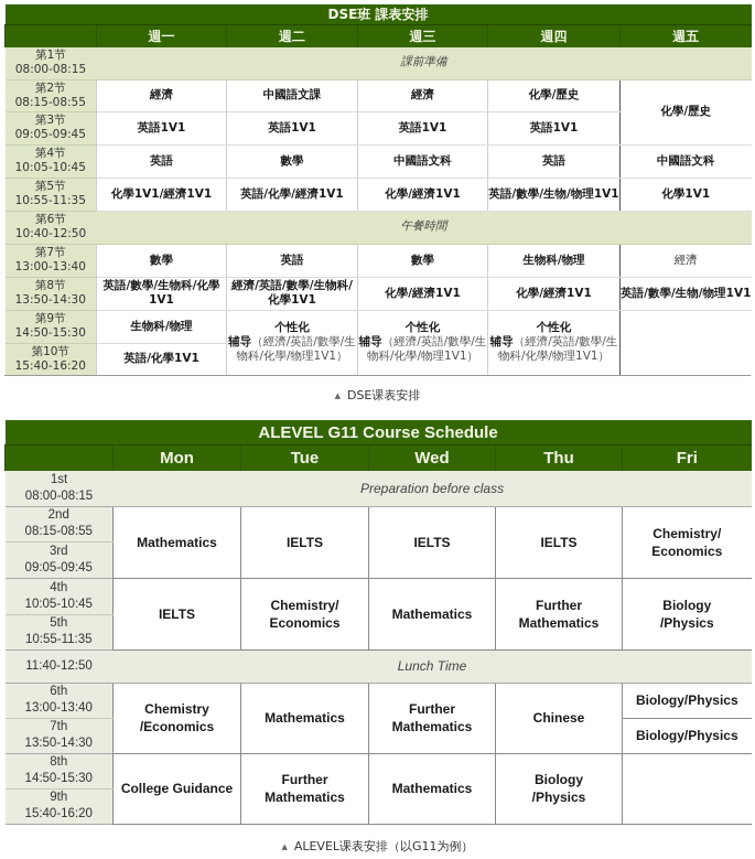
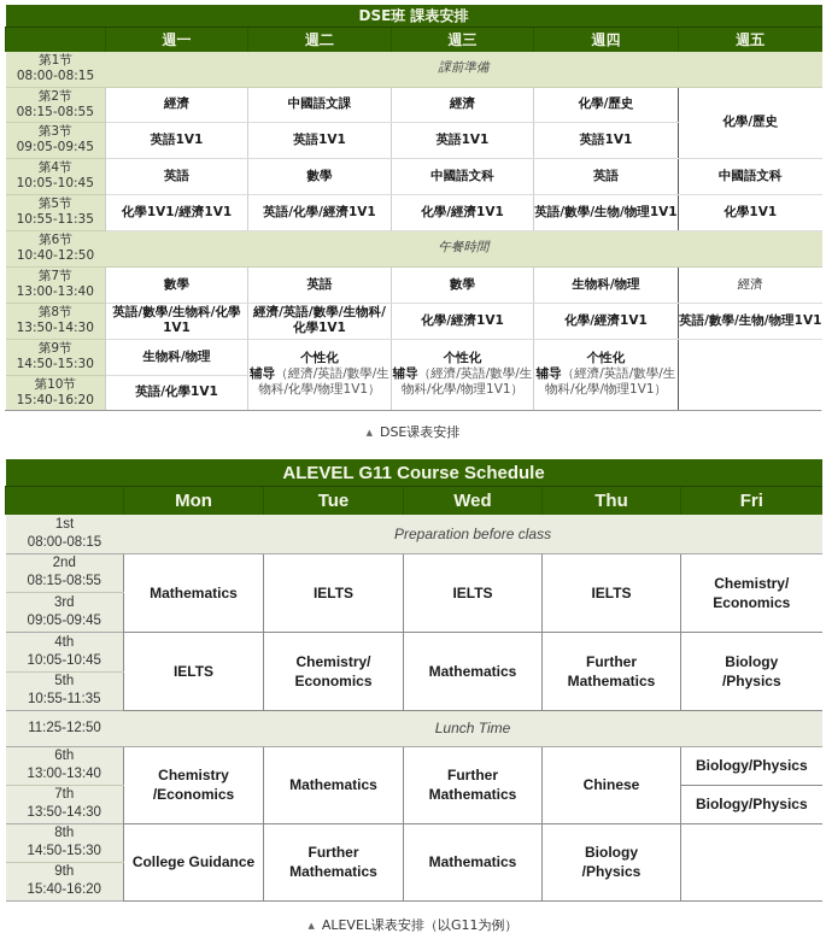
  DSE班 課表安排
  	週一	週二	週三	週四	週五
  第1节08:00-08:15	課前準備
  第2节08:15-08:55	經濟	中國語文課	經濟	化學/歷史	化學/歷史
  第3节09:05-09:45	英語1V1	英語1V1	英語1V1	英語1V1
  第4节10:05-10:45	英語	數學	中國語文科	英語	中國語文科
  第5节10:55-11:35	化學1V1/經濟1V1	英語/化學/經濟1V1	化學/經濟1V1	英語/數學/生物/物理1V1	化學1V1
  第6节10:40-12:50	午餐時間
  第7节13:00-13:40	數學	英語	數學	生物科/物理	經濟
  第8节13:50-14:30	英語/數學/生物科/化學1V1	經濟/英語/數學/生物科/化學1V1	化學/經濟1V1	化學/經濟1V1	英語/數學/生物/物理1V1
  第9节14:50-15:30	生物科/物理	个性化 辅导（經濟/英語/數學/生物科/化學/物理1V1）	个性化 辅导（經濟/英語/數學/生物科/化學/物理1V1）	个性化 辅导（經濟/英語/數學/生物科/化學/物理1V1）
  第10节15:40-16:20	英語/化學1V1
  ▲ DSE课表安排
  ALEVEL G11 Course Schedule
  	Mon	Tue	Wed	Thu	Fri
  1st08:00-08:15	Preparation before class
  2nd08:15-08:55	Mathematics	IELTS	IELTS	IELTS	Chemistry/ Economics
  3rd09:05-09:45
  4th10:05-10:45	IELTS	Chemistry/ Economics	Mathematics	Further Mathematics	Biology /Physics
  5th10:55-11:35
- 11:40-12:50	Lunch Time
+ 11:25-12:50	Lunch Time
  6th13:00-13:40	Chemistry /Economics	Mathematics	Further Mathematics	Chinese	Biology/Physics
  7th13:50-14:30	Biology/Physics
  8th14:50-15:30	College Guidance	Further Mathematics	Mathematics	Biology /Physics
  9th15:40-16:20
  ▲ ALEVEL课表安排（以G11为例）
